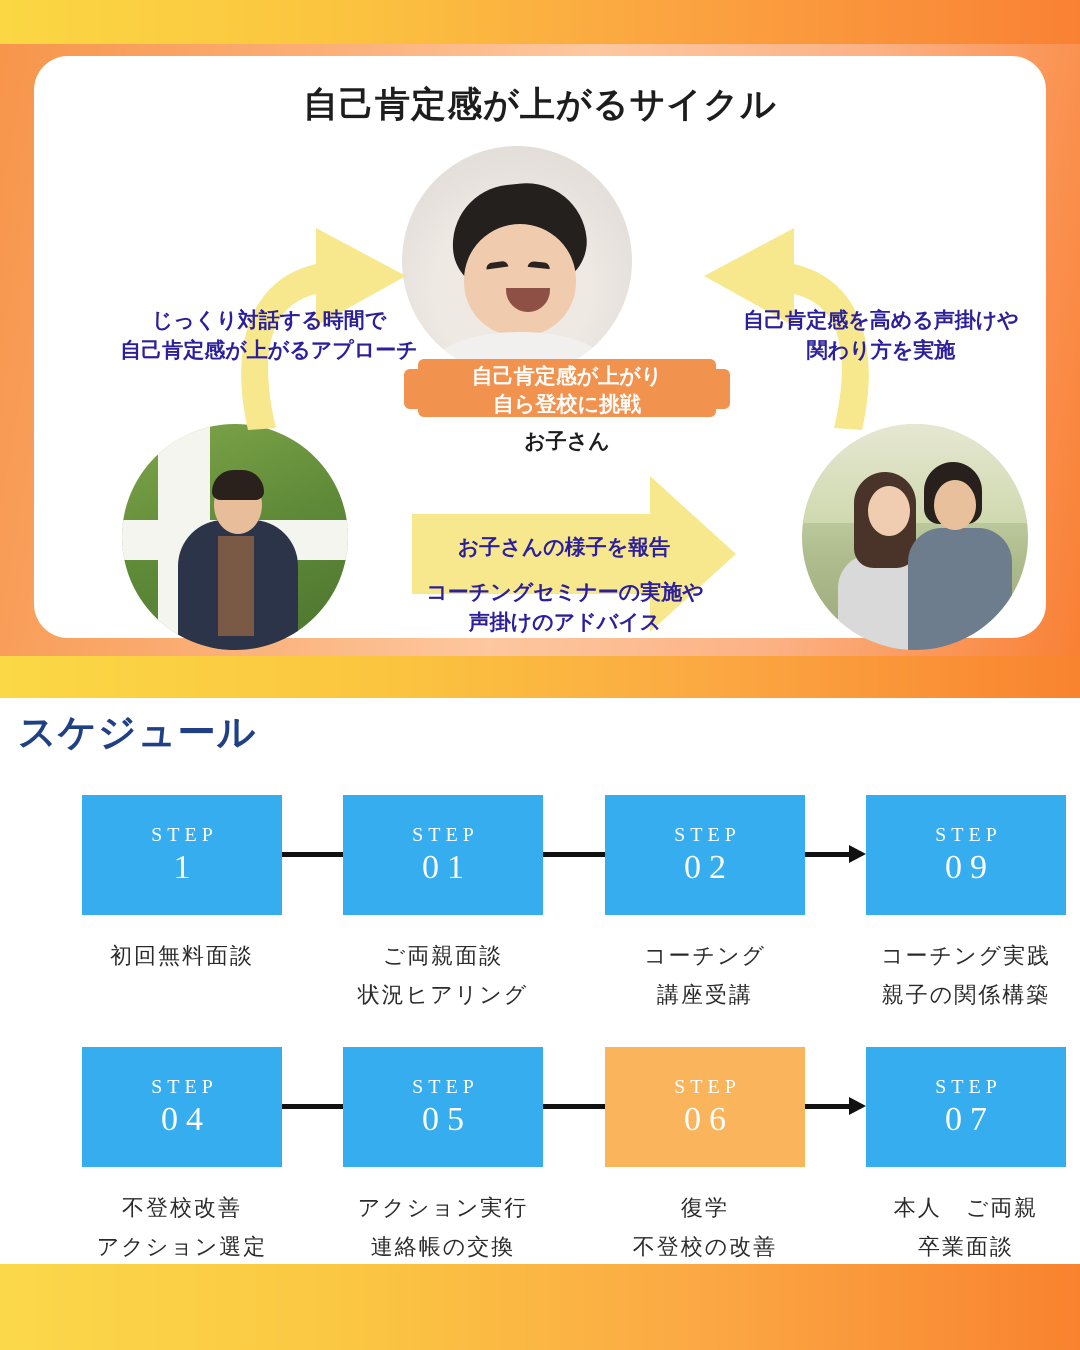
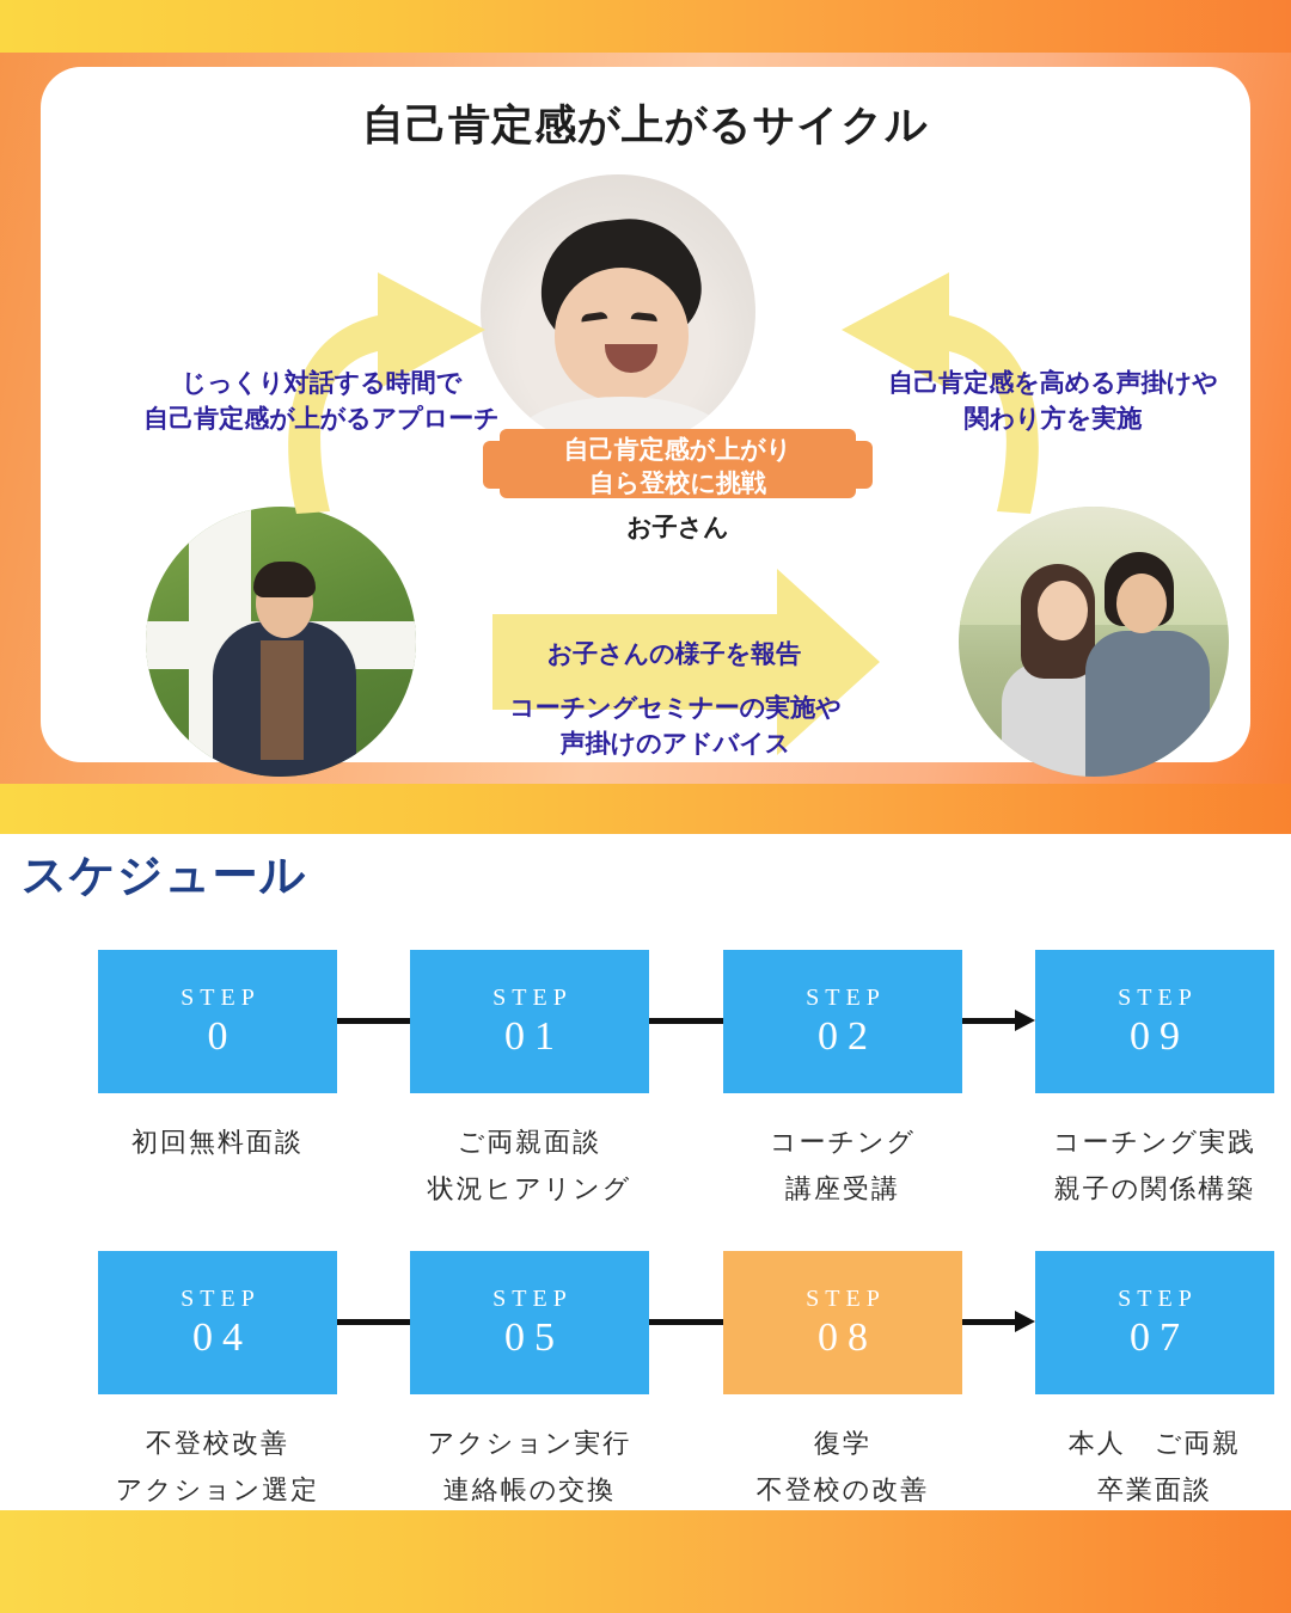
  自己肯定感が上がるサイクル
  じっくり対話する時間で
  自己肯定感が上がるアプローチ
  自己肯定感を高める声掛けや
  関わり方を実施
  お子さんの様子を報告
  コーチングセミナーの実施や
  声掛けのアドバイス
  自己肯定感が上がり
  自ら登校に挑戦
  お子さん
  スケジュール
  STEP
- 1
+ 0
  初回無料面談
  STEP
  01
  ご両親面談
  状況ヒアリング
  STEP
  02
  コーチング
  講座受講
  STEP
  09
  コーチング実践
  親子の関係構築
  STEP
  04
  不登校改善
  アクション選定
  STEP
  05
  アクション実行
  連絡帳の交換
  STEP
- 06
+ 08
  復学
  不登校の改善
  STEP
  07
  本人 ご両親
  卒業面談
